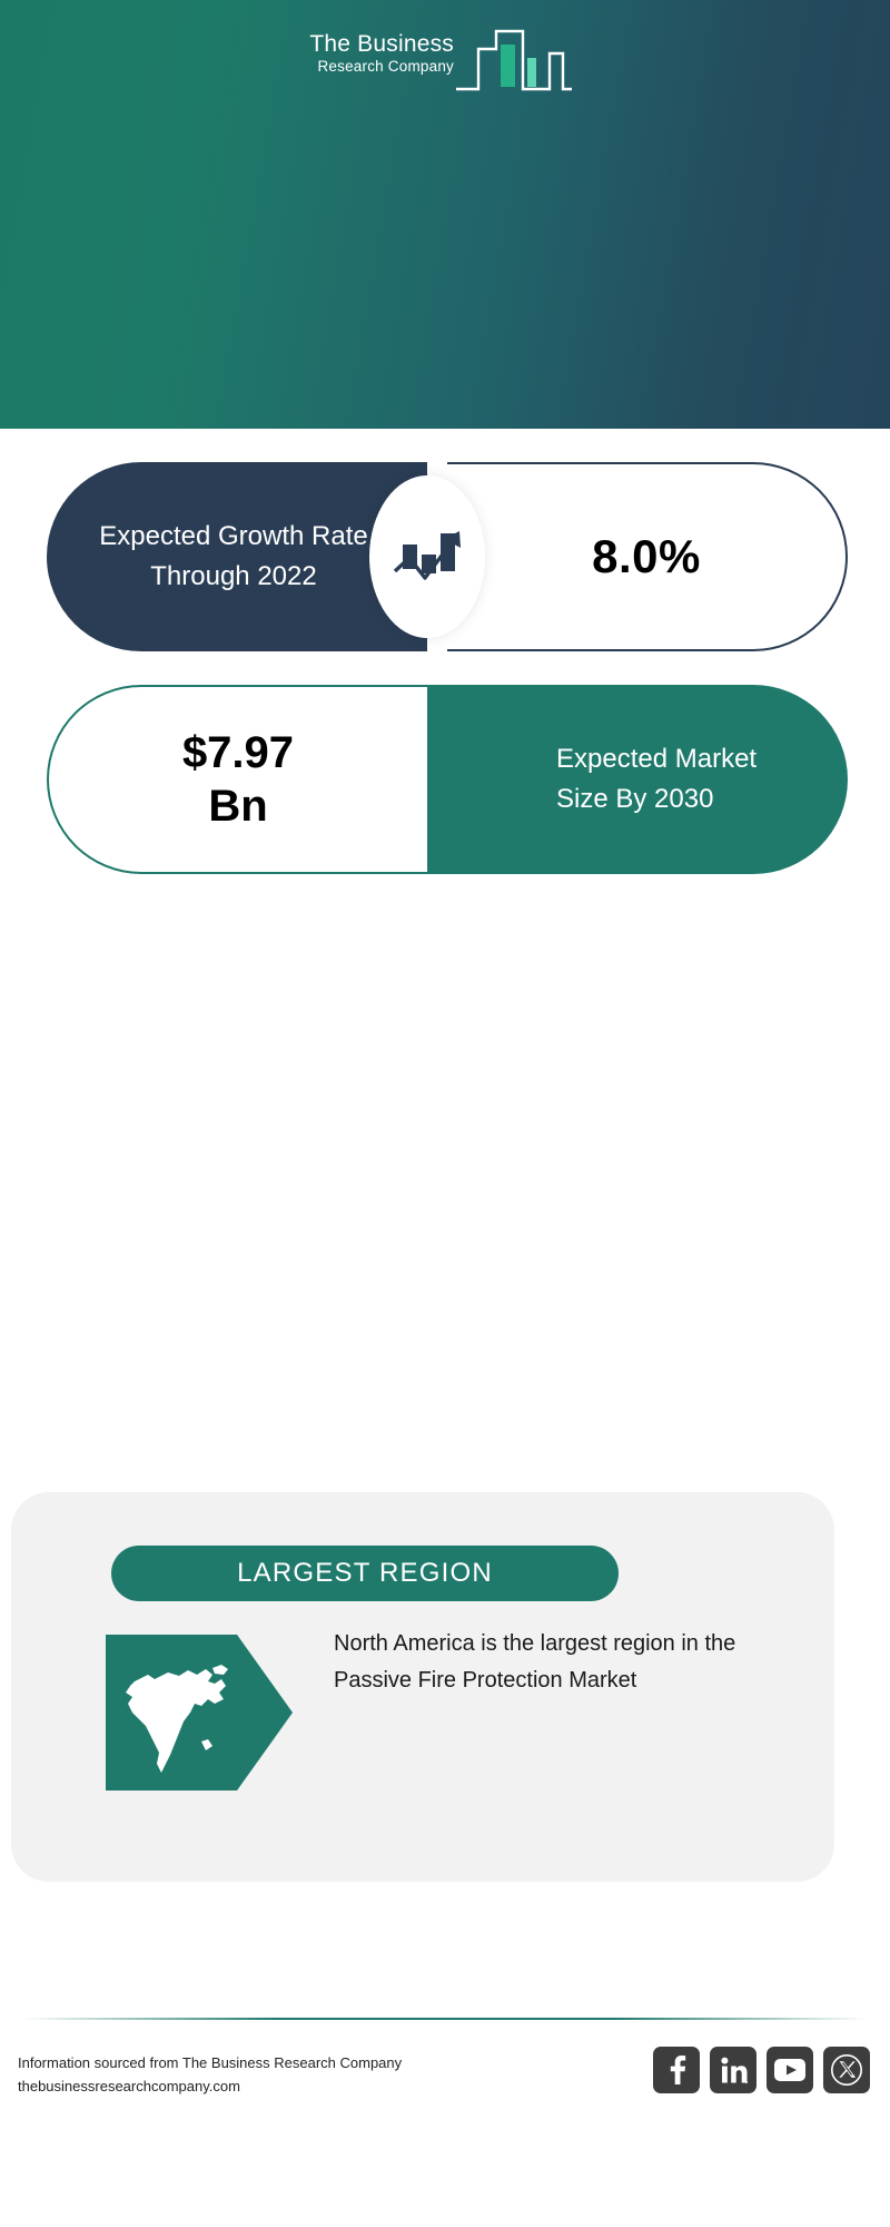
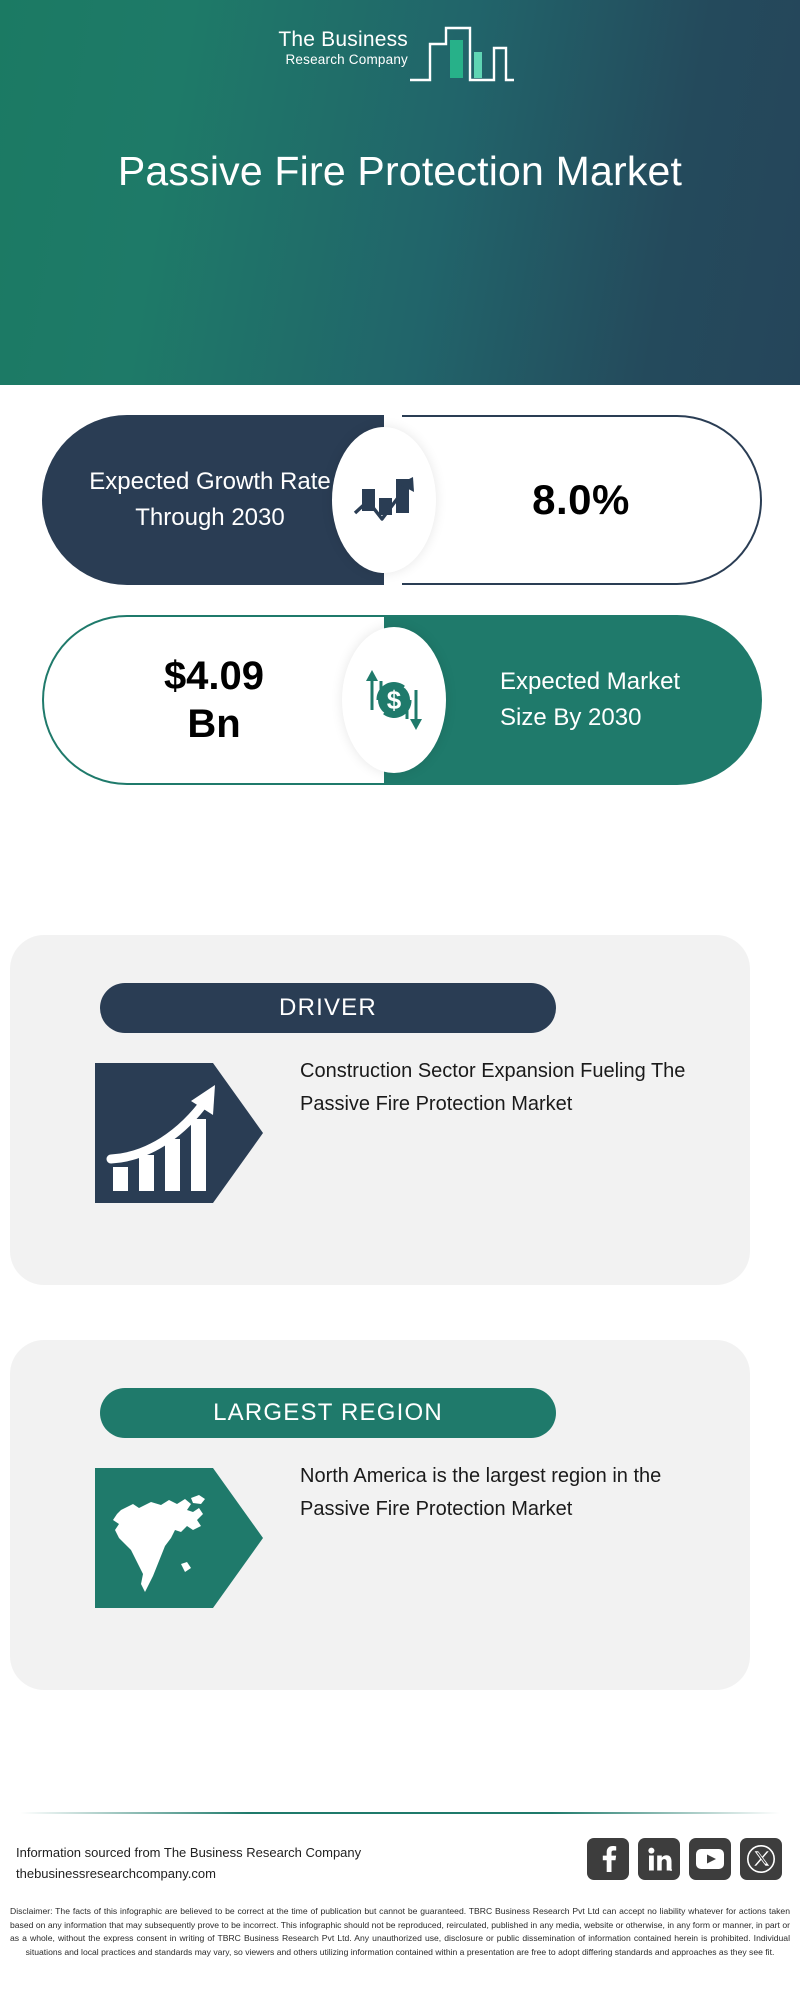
  The Business
  Research Company
+ Passive Fire Protection Market
- Expected Growth Rate Through 2022
+ Expected Growth Rate Through 2030
  8.0%
- $7.97
+ $4.09
  Bn
  Expected Market Size By 2030
+ $
+ DRIVER
+ Construction Sector Expansion Fueling The Passive Fire Protection Market
  LARGEST REGION
  North America is the largest region in the Passive Fire Protection Market
  Information sourced from The Business Research Company
  thebusinessresearchcompany.com
+ Disclaimer: The facts of this infographic are believed to be correct at the time of publication but cannot be guaranteed. TBRC Business Research Pvt Ltd can accept no liability whatever for actions taken based on any information that may subsequently prove to be incorrect. This infographic should not be reproduced, reirculated, published in any media, website or otherwise, in any form or manner, in part or as a whole, without the express consent in writing of TBRC Business Research Pvt Ltd. Any unauthorized use, disclosure or public dissemination of information contained herein is prohibited. Individual situations and local practices and standards may vary, so viewers and others utilizing information contained within a presentation are free to adopt differing standards and approaches as they see fit.
